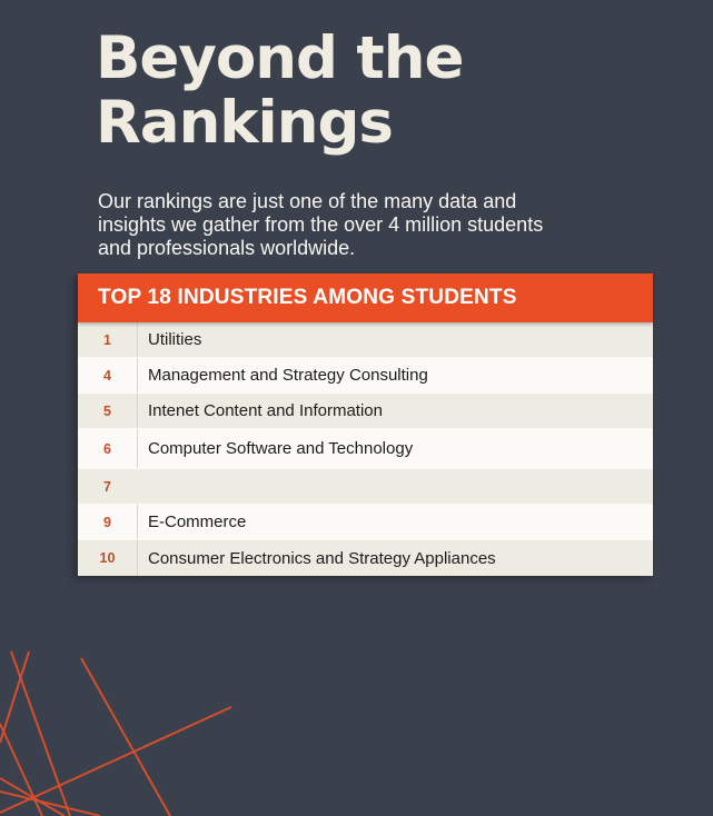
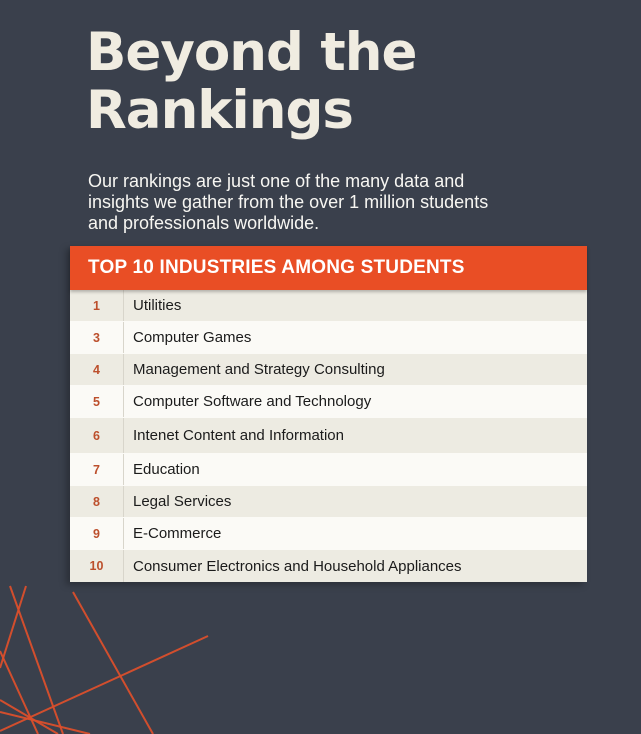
  Beyond the
  Rankings
  Our rankings are just one of the many data and
- insights we gather from the over 4 million students
+ insights we gather from the over 1 million students
  and professionals worldwide.
- TOP 18 INDUSTRIES AMONG STUDENTS
+ TOP 10 INDUSTRIES AMONG STUDENTS
  1
  Utilities
+ 3
+ Computer Games
  4
  Management and Strategy Consulting
  5
- Intenet Content and Information
+ Computer Software and Technology
  6
- Computer Software and Technology
+ Intenet Content and Information
  7
+ Education
+ 8
+ Legal Services
  9
  E-Commerce
  10
- Consumer Electronics and Strategy Appliances
+ Consumer Electronics and Household Appliances
